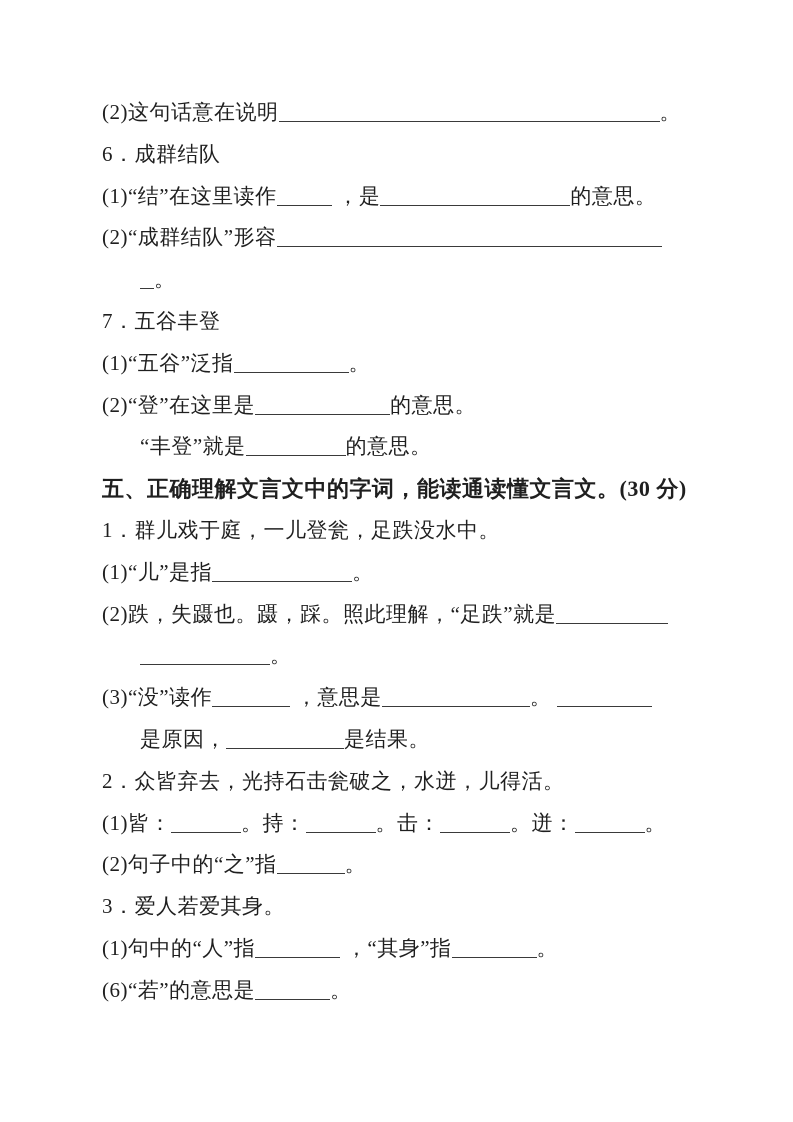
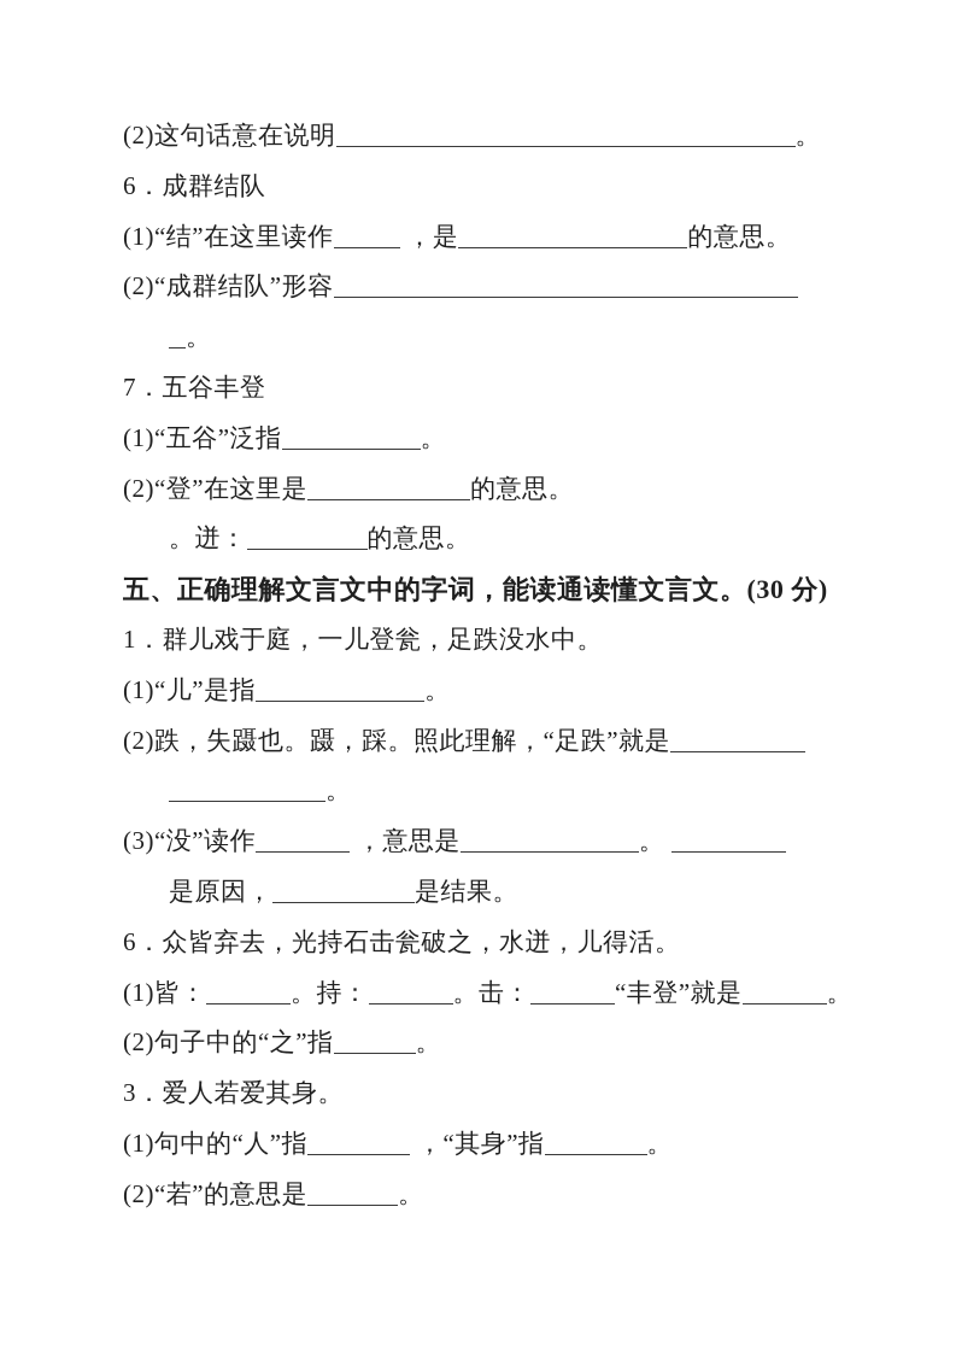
  (2)这句话意在说明 。
  6．成群结队
  (1)“结”在这里读作 ，是 的意思。
  (2)“成群结队”形容
  。
  7．五谷丰登
  (1)“五谷”泛指 。
  (2)“登”在这里是 的意思。
- “丰登”就是 的意思。
+ 。迸： 的意思。
  五、正确理解文言文中的字词，能读通读懂文言文。(30 分)
  1．群儿戏于庭，一儿登瓮，足跌没水中。
  (1)“儿”是指 。
  (2)跌，失蹑也。蹑，踩。照此理解，“足跌”就是
  。
  (3)“没”读作 ，意思是 。
  是原因， 是结果。
- 2．众皆弃去，光持石击瓮破之，水迸，儿得活。
+ 6．众皆弃去，光持石击瓮破之，水迸，儿得活。
- (1)皆： 。持： 。击： 。迸： 。
+ (1)皆： 。持： 。击： “丰登”就是 。
  (2)句子中的“之”指 。
  3．爱人若爱其身。
  (1)句中的“人”指 ，“其身”指 。
- (6)“若”的意思是 。
+ (2)“若”的意思是 。
